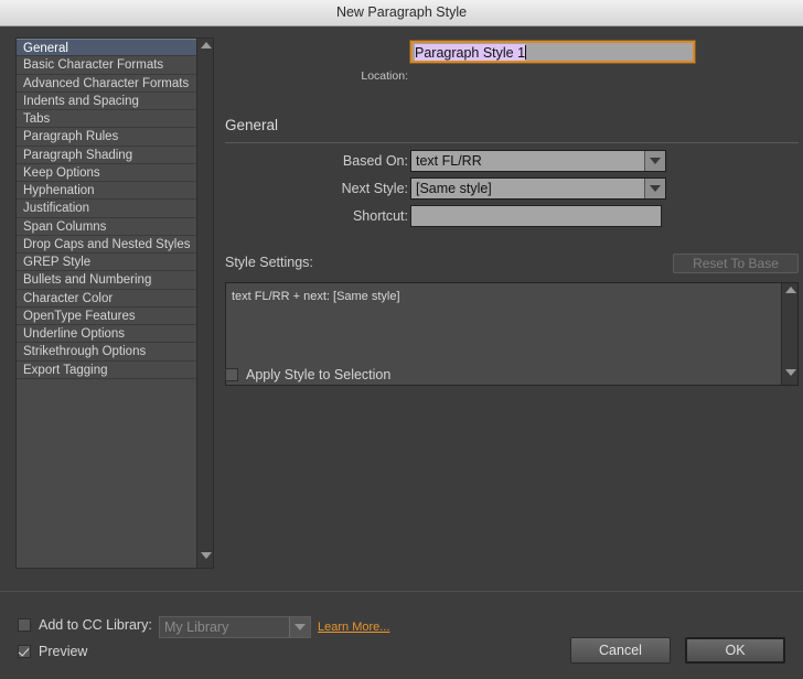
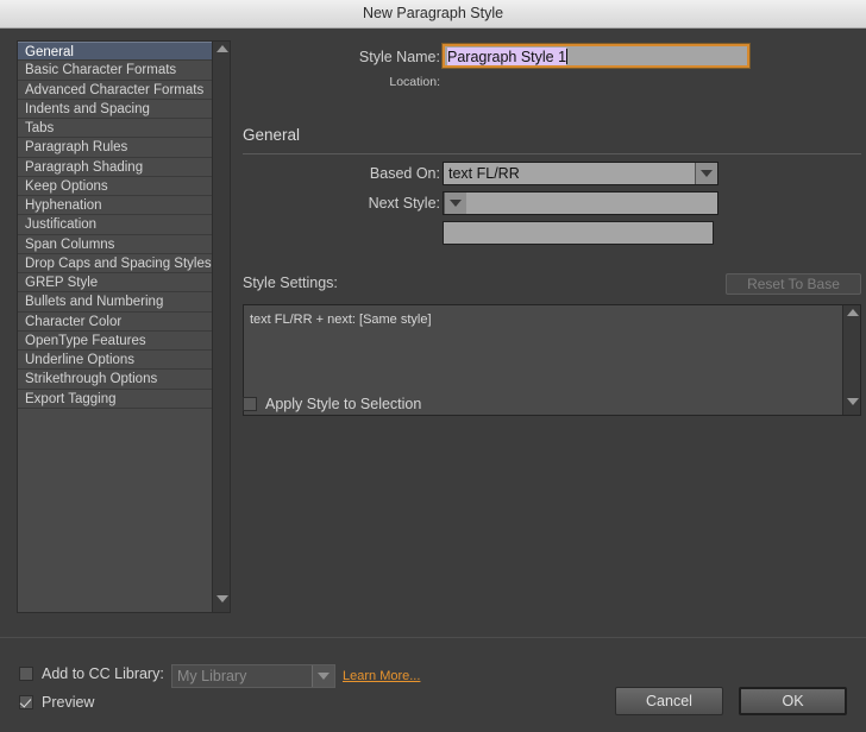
  New Paragraph Style
  General
  Basic Character Formats
  Advanced Character Formats
  Indents and Spacing
  Tabs
  Paragraph Rules
  Paragraph Shading
  Keep Options
  Hyphenation
  Justification
  Span Columns
- Drop Caps and Nested Styles
+ Drop Caps and Spacing Styles
  GREP Style
  Bullets and Numbering
  Character Color
  OpenType Features
  Underline Options
  Strikethrough Options
  Export Tagging
+ Style Name:
  Paragraph Style 1
  Location:
  General
  Based On:
  text FL/RR
  Next Style:
- [Same style]
- Shortcut:
  Style Settings:
  Reset To Base
  text FL/RR + next: [Same style]
  Apply Style to Selection
  Add to CC Library:
  My Library
  Learn More...
  Preview
  Cancel
  OK
